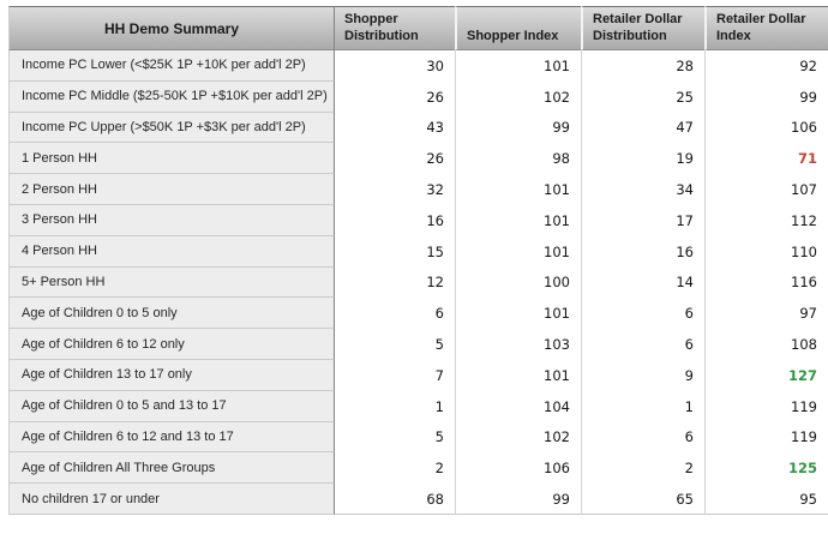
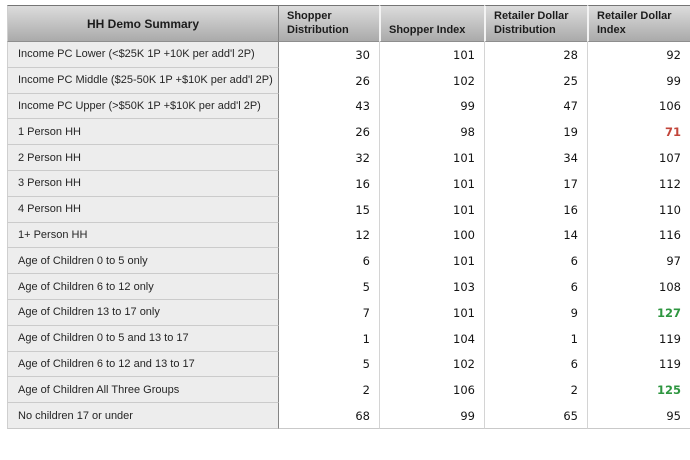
  HH Demo Summary	Shopper Distribution	Shopper Index	Retailer Dollar Distribution	Retailer Dollar Index
  Income PC Lower (<$25K 1P +10K per add'l 2P)	30	101	28	92
  Income PC Middle ($25-50K 1P +$10K per add'l 2P)	26	102	25	99
- Income PC Upper (>$50K 1P +$3K per add'l 2P)	43	99	47	106
+ Income PC Upper (>$50K 1P +$10K per add'l 2P)	43	99	47	106
  1 Person HH	26	98	19	71
  2 Person HH	32	101	34	107
  3 Person HH	16	101	17	112
  4 Person HH	15	101	16	110
- 5+ Person HH	12	100	14	116
+ 1+ Person HH	12	100	14	116
  Age of Children 0 to 5 only	6	101	6	97
  Age of Children 6 to 12 only	5	103	6	108
  Age of Children 13 to 17 only	7	101	9	127
  Age of Children 0 to 5 and 13 to 17	1	104	1	119
  Age of Children 6 to 12 and 13 to 17	5	102	6	119
  Age of Children All Three Groups	2	106	2	125
  No children 17 or under	68	99	65	95
